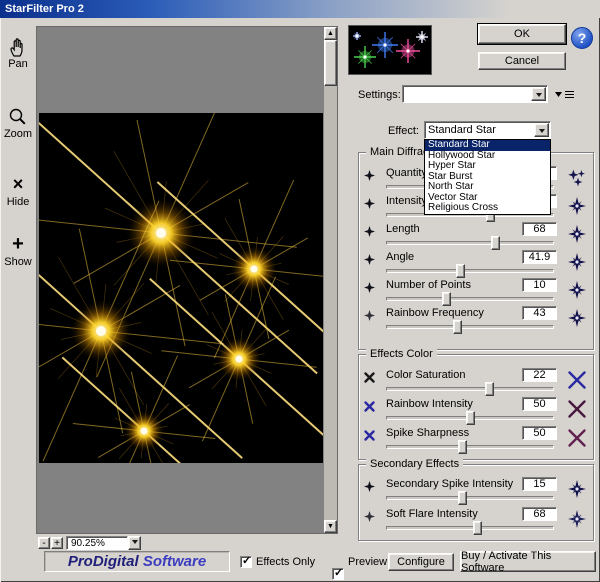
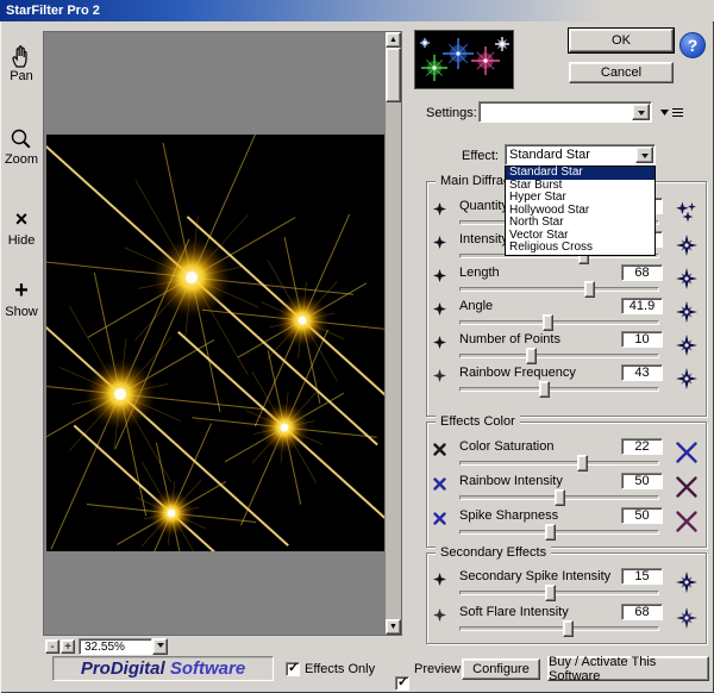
  StarFilter Pro 2
  Pan
  Zoom
  ×
  Hide
  +
  Show
  -
  +
- 90.25%
+ 32.55%
  OK
  ?
  Cancel
  Settings:
  Effect:
  Standard Star
  Standard Star
- Hollywood Star
+ Star Burst
  Hyper Star
- Star Burst
+ Hollywood Star
  North Star
  Vector Star
  Religious Cross
  Quantit
  Intensit
  Length
  68
  Angle
  41.9
  Number of Points
  10
  Rainbow Frequency
  43
  Effects Color
  Color Saturation
  22
  Rainbow Intensity
  50
  Spike Sharpness
  50
  Secondary Effects
  Secondary Spike Intensity
  15
  Soft Flare Intensity
  68
  ProDigital
  Software
  ✓
  Effects Only
  ✓
  Preview
  Configure
  Buy / Activate This Software
